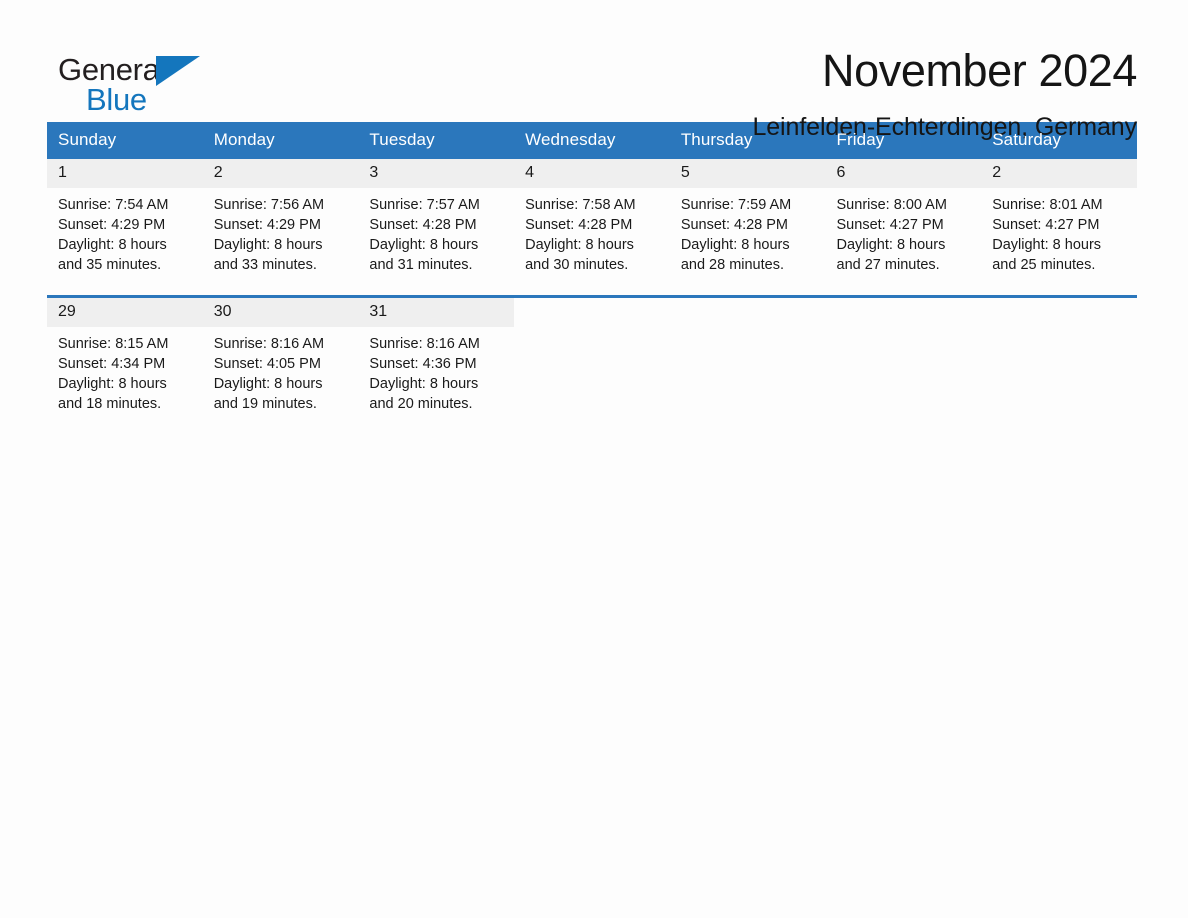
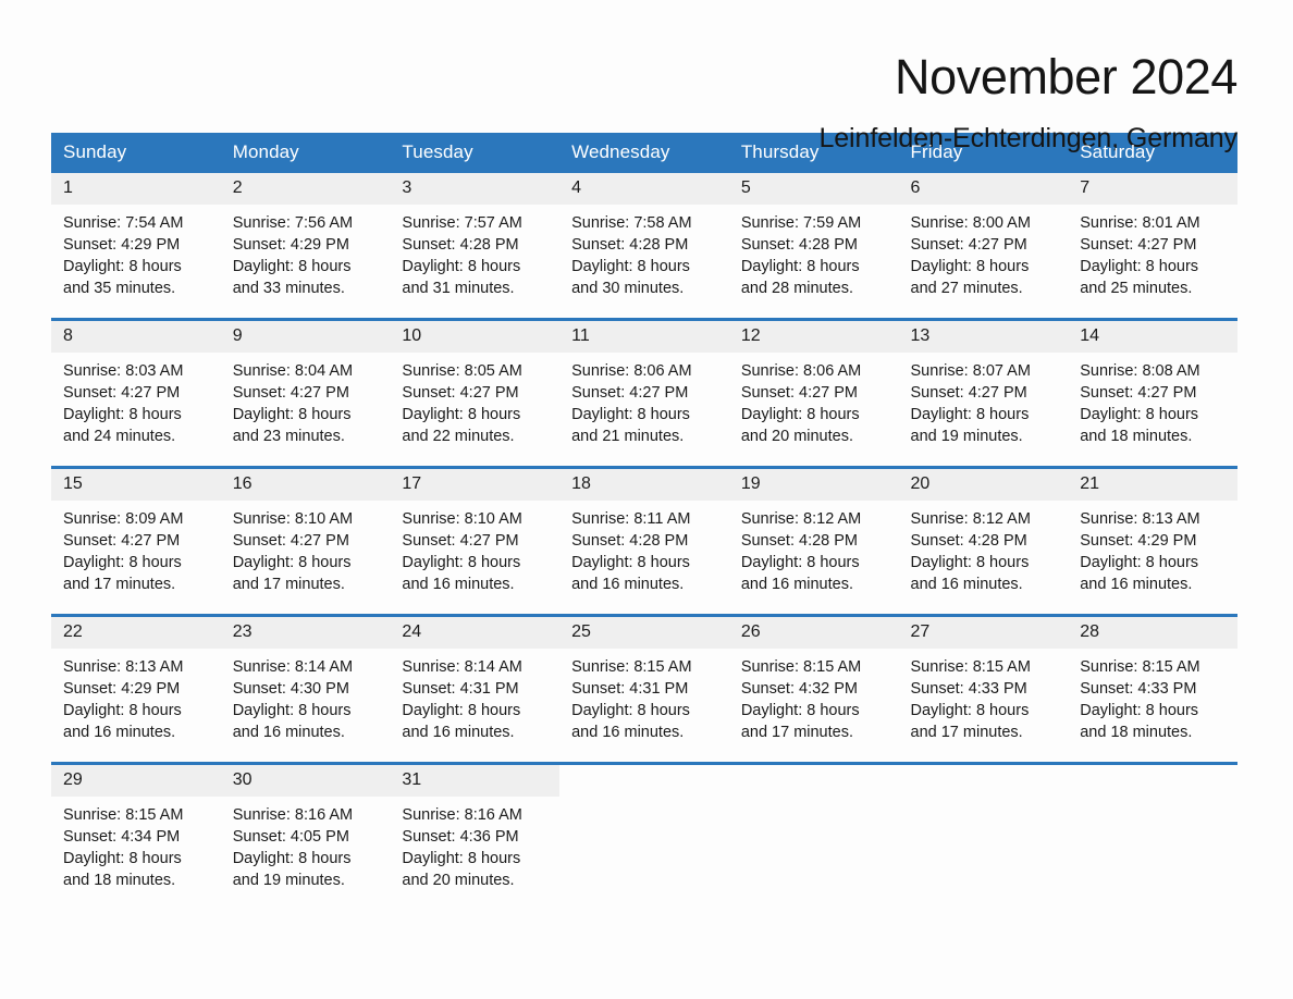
- General
- Blue
  November 2024
  Leinfelden-Echterdingen, Germany
  Sunday	Monday	Tuesday	Wednesday	Thursday	Friday	Saturday
- 1Sunrise: 7:54 AMSunset: 4:29 PMDaylight: 8 hoursand 35 minutes.	2Sunrise: 7:56 AMSunset: 4:29 PMDaylight: 8 hoursand 33 minutes.	3Sunrise: 7:57 AMSunset: 4:28 PMDaylight: 8 hoursand 31 minutes.	4Sunrise: 7:58 AMSunset: 4:28 PMDaylight: 8 hoursand 30 minutes.	5Sunrise: 7:59 AMSunset: 4:28 PMDaylight: 8 hoursand 28 minutes.	6Sunrise: 8:00 AMSunset: 4:27 PMDaylight: 8 hoursand 27 minutes.	2Sunrise: 8:01 AMSunset: 4:27 PMDaylight: 8 hoursand 25 minutes.
+ 1Sunrise: 7:54 AMSunset: 4:29 PMDaylight: 8 hoursand 35 minutes.	2Sunrise: 7:56 AMSunset: 4:29 PMDaylight: 8 hoursand 33 minutes.	3Sunrise: 7:57 AMSunset: 4:28 PMDaylight: 8 hoursand 31 minutes.	4Sunrise: 7:58 AMSunset: 4:28 PMDaylight: 8 hoursand 30 minutes.	5Sunrise: 7:59 AMSunset: 4:28 PMDaylight: 8 hoursand 28 minutes.	6Sunrise: 8:00 AMSunset: 4:27 PMDaylight: 8 hoursand 27 minutes.	7Sunrise: 8:01 AMSunset: 4:27 PMDaylight: 8 hoursand 25 minutes.
+ 8Sunrise: 8:03 AMSunset: 4:27 PMDaylight: 8 hoursand 24 minutes.	9Sunrise: 8:04 AMSunset: 4:27 PMDaylight: 8 hoursand 23 minutes.	10Sunrise: 8:05 AMSunset: 4:27 PMDaylight: 8 hoursand 22 minutes.	11Sunrise: 8:06 AMSunset: 4:27 PMDaylight: 8 hoursand 21 minutes.	12Sunrise: 8:06 AMSunset: 4:27 PMDaylight: 8 hoursand 20 minutes.	13Sunrise: 8:07 AMSunset: 4:27 PMDaylight: 8 hoursand 19 minutes.	14Sunrise: 8:08 AMSunset: 4:27 PMDaylight: 8 hoursand 18 minutes.
+ 15Sunrise: 8:09 AMSunset: 4:27 PMDaylight: 8 hoursand 17 minutes.	16Sunrise: 8:10 AMSunset: 4:27 PMDaylight: 8 hoursand 17 minutes.	17Sunrise: 8:10 AMSunset: 4:27 PMDaylight: 8 hoursand 16 minutes.	18Sunrise: 8:11 AMSunset: 4:28 PMDaylight: 8 hoursand 16 minutes.	19Sunrise: 8:12 AMSunset: 4:28 PMDaylight: 8 hoursand 16 minutes.	20Sunrise: 8:12 AMSunset: 4:28 PMDaylight: 8 hoursand 16 minutes.	21Sunrise: 8:13 AMSunset: 4:29 PMDaylight: 8 hoursand 16 minutes.
+ 22Sunrise: 8:13 AMSunset: 4:29 PMDaylight: 8 hoursand 16 minutes.	23Sunrise: 8:14 AMSunset: 4:30 PMDaylight: 8 hoursand 16 minutes.	24Sunrise: 8:14 AMSunset: 4:31 PMDaylight: 8 hoursand 16 minutes.	25Sunrise: 8:15 AMSunset: 4:31 PMDaylight: 8 hoursand 16 minutes.	26Sunrise: 8:15 AMSunset: 4:32 PMDaylight: 8 hoursand 17 minutes.	27Sunrise: 8:15 AMSunset: 4:33 PMDaylight: 8 hoursand 17 minutes.	28Sunrise: 8:15 AMSunset: 4:33 PMDaylight: 8 hoursand 18 minutes.
  29Sunrise: 8:15 AMSunset: 4:34 PMDaylight: 8 hoursand 18 minutes.	30Sunrise: 8:16 AMSunset: 4:05 PMDaylight: 8 hoursand 19 minutes.	31Sunrise: 8:16 AMSunset: 4:36 PMDaylight: 8 hoursand 20 minutes.
